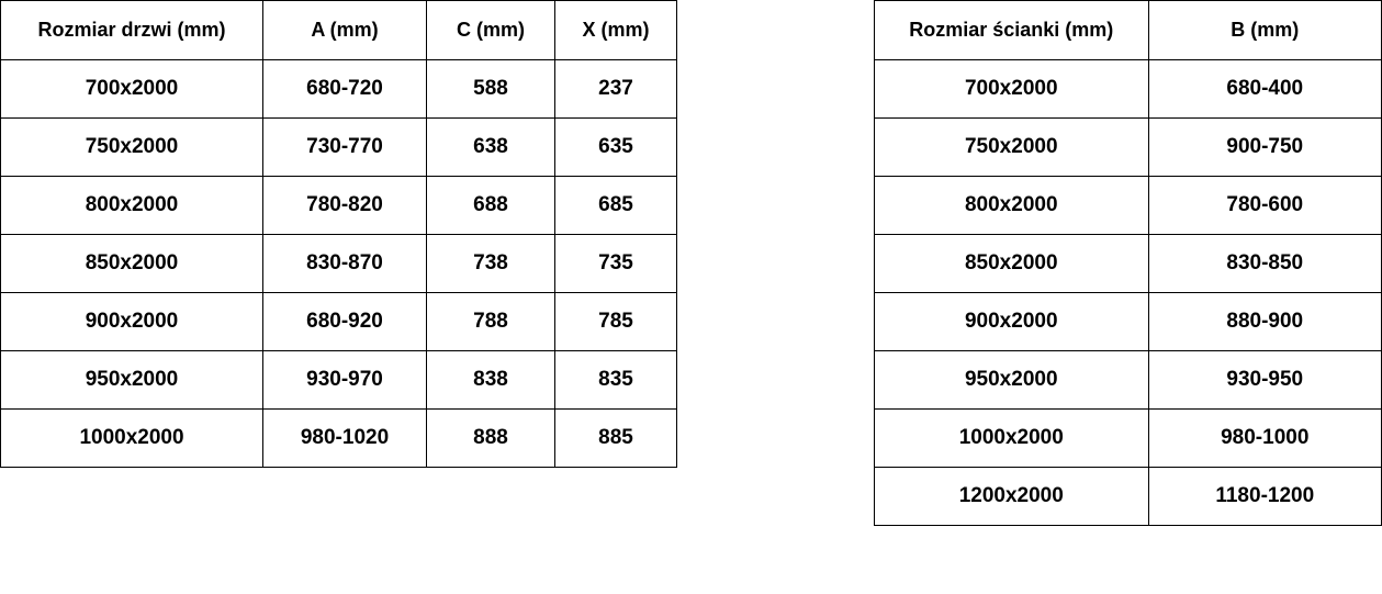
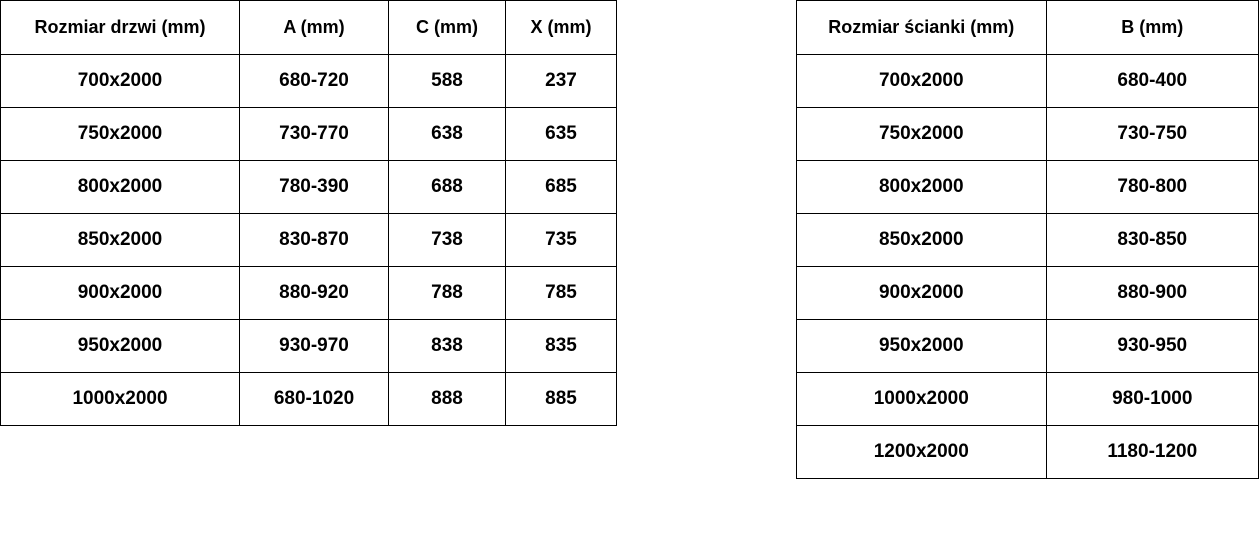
  Rozmiar drzwi (mm)	A (mm)	C (mm)	X (mm)
  700x2000	680-720	588	237
  750x2000	730-770	638	635
- 800x2000	780-820	688	685
+ 800x2000	780-390	688	685
  850x2000	830-870	738	735
- 900x2000	680-920	788	785
+ 900x2000	880-920	788	785
  950x2000	930-970	838	835
- 1000x2000	980-1020	888	885
+ 1000x2000	680-1020	888	885
  Rozmiar ścianki (mm)	B (mm)
  700x2000	680-400
- 750x2000	900-750
+ 750x2000	730-750
- 800x2000	780-600
+ 800x2000	780-800
  850x2000	830-850
  900x2000	880-900
  950x2000	930-950
  1000x2000	980-1000
  1200x2000	1180-1200
